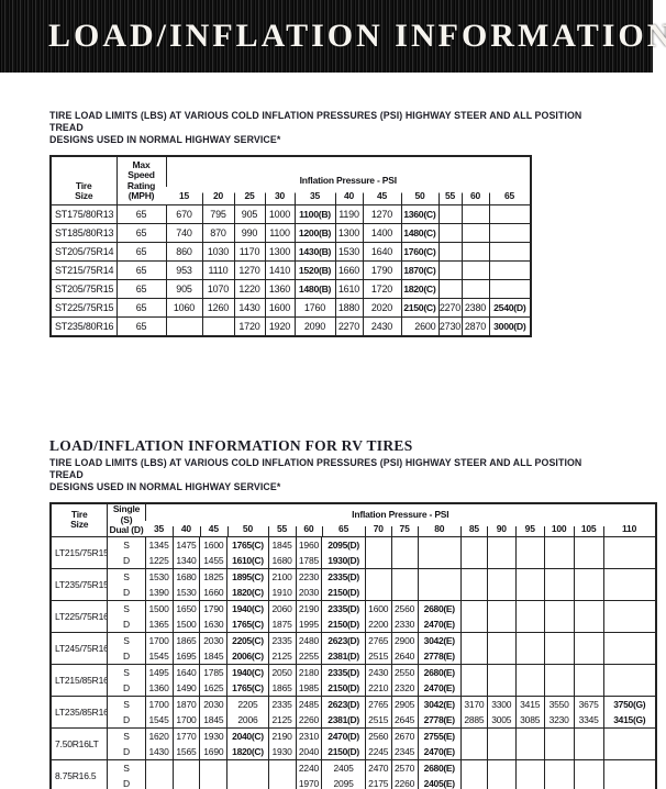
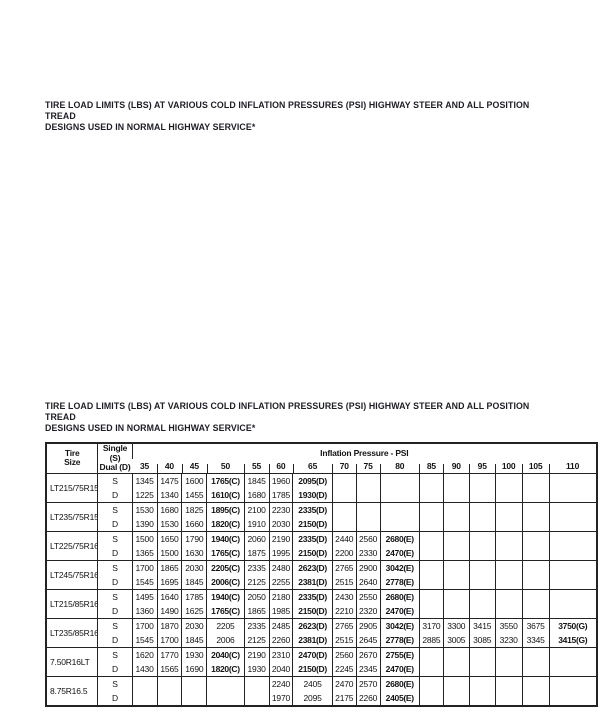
- LOAD/INFLATION INFORMATION
  TIRE LOAD LIMITS (LBS) AT VARIOUS COLD INFLATION PRESSURES (PSI) HIGHWAY STEER AND ALL POSITION TREAD
  DESIGNS USED IN NORMAL HIGHWAY SERVICE*
- Tire Size	Max Speed Rating (MPH)	Inflation Pressure - PSI
- 15	20	25	30	35	40	45	50	55	60	65
- ST175/80R13	65	670	795	905	1000	1100(B)	1190	1270	1360(C)
- ST185/80R13	65	740	870	990	1100	1200(B)	1300	1400	1480(C)
- ST205/75R14	65	860	1030	1170	1300	1430(B)	1530	1640	1760(C)
- ST215/75R14	65	953	1110	1270	1410	1520(B)	1660	1790	1870(C)
- ST205/75R15	65	905	1070	1220	1360	1480(B)	1610	1720	1820(C)
- ST225/75R15	65	1060	1260	1430	1600	1760	1880	2020	2150(C)	2270	2380	2540(D)
- ST235/80R16	65			1720	1920	2090	2270	2430	2600	2730	2870	3000(D)
- LOAD/INFLATION INFORMATION FOR RV TIRES
  TIRE LOAD LIMITS (LBS) AT VARIOUS COLD INFLATION PRESSURES (PSI) HIGHWAY STEER AND ALL POSITION TREAD
  DESIGNS USED IN NORMAL HIGHWAY SERVICE*
  Tire Size	Single (S) Dual (D)	Inflation Pressure - PSI
  35	40	45	50	55	60	65	70	75	80	85	90	95	100	105	110
  LT215/75R15	S	1345	1475	1600	1765(C)	1845	1960	2095(D)
  D	1225	1340	1455	1610(C)	1680	1785	1930(D)
  LT235/75R15	S	1530	1680	1825	1895(C)	2100	2230	2335(D)
  D	1390	1530	1660	1820(C)	1910	2030	2150(D)
- LT225/75R16	S	1500	1650	1790	1940(C)	2060	2190	2335(D)	1600	2560	2680(E)
+ LT225/75R16	S	1500	1650	1790	1940(C)	2060	2190	2335(D)	2440	2560	2680(E)
  D	1365	1500	1630	1765(C)	1875	1995	2150(D)	2200	2330	2470(E)
  LT245/75R16	S	1700	1865	2030	2205(C)	2335	2480	2623(D)	2765	2900	3042(E)
  D	1545	1695	1845	2006(C)	2125	2255	2381(D)	2515	2640	2778(E)
  LT215/85R16	S	1495	1640	1785	1940(C)	2050	2180	2335(D)	2430	2550	2680(E)
  D	1360	1490	1625	1765(C)	1865	1985	2150(D)	2210	2320	2470(E)
  LT235/85R16	S	1700	1870	2030	2205	2335	2485	2623(D)	2765	2905	3042(E)	3170	3300	3415	3550	3675	3750(G)
  D	1545	1700	1845	2006	2125	2260	2381(D)	2515	2645	2778(E)	2885	3005	3085	3230	3345	3415(G)
  7.50R16LT	S	1620	1770	1930	2040(C)	2190	2310	2470(D)	2560	2670	2755(E)
  D	1430	1565	1690	1820(C)	1930	2040	2150(D)	2245	2345	2470(E)
  8.75R16.5	S						2240	2405	2470	2570	2680(E)
  D						1970	2095	2175	2260	2405(E)
